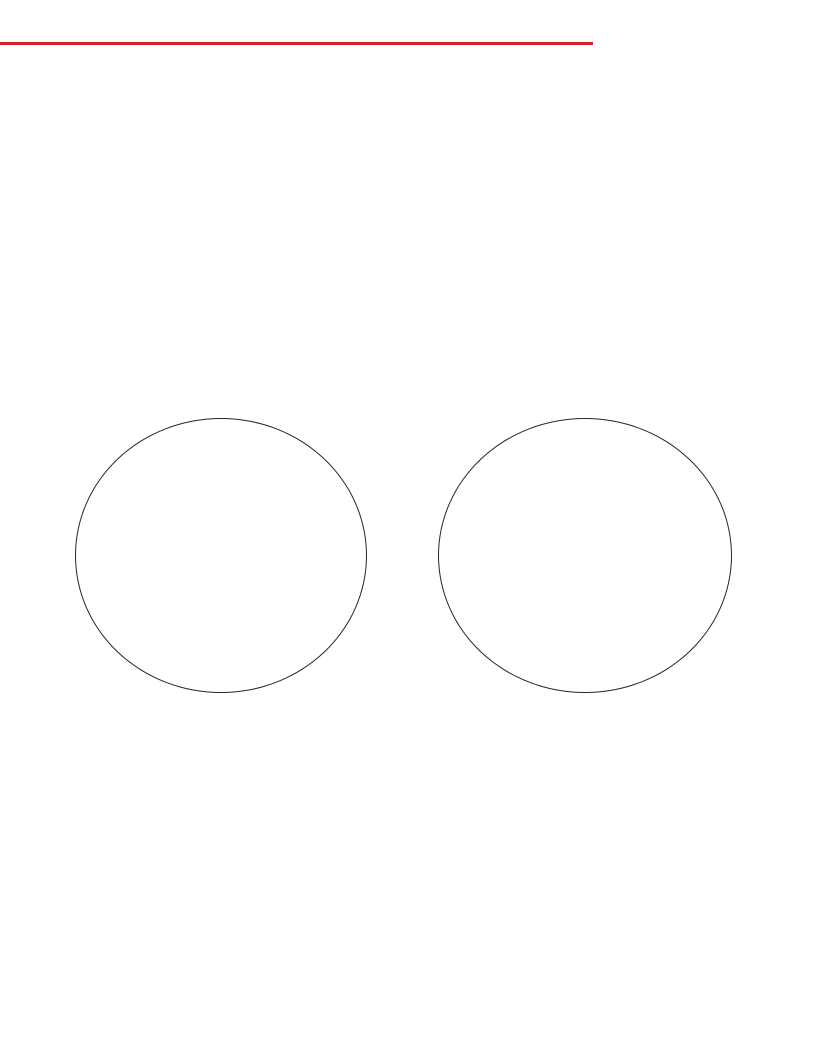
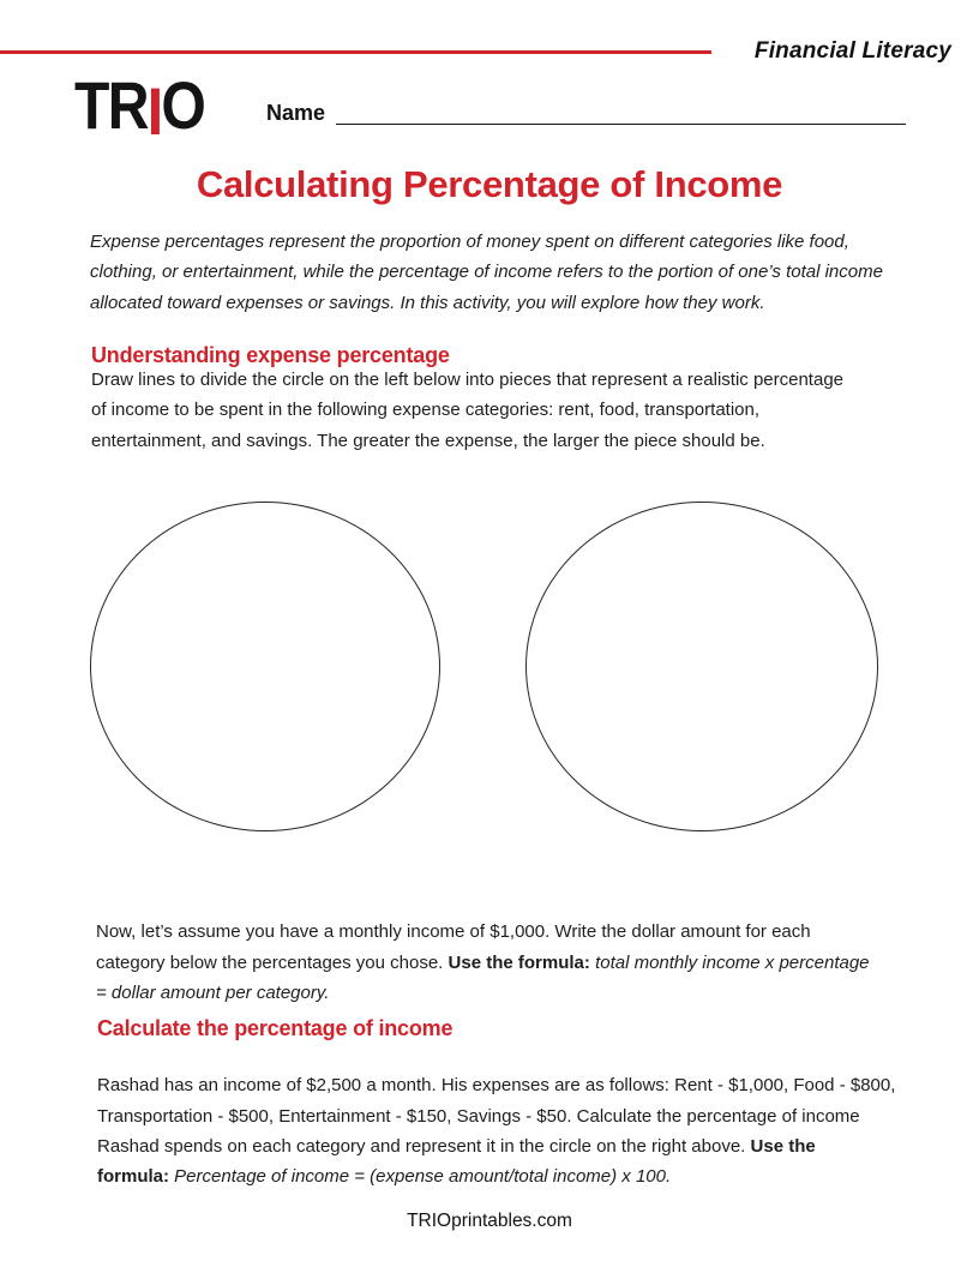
+ Financial Literacy
+ TRIO
+ Name
+ Calculating Percentage of Income
+ Expense percentages represent the proportion of money spent on different categories like food,
+ clothing, or entertainment, while the percentage of income refers to the portion of one’s total income
+ allocated toward expenses or savings. In this activity, you will explore how they work.
+ Understanding expense percentage
+ Draw lines to divide the circle on the left below into pieces that represent a realistic percentage
+ of income to be spent in the following expense categories: rent, food, transportation,
+ entertainment, and savings. The greater the expense, the larger the piece should be.
+ Now, let’s assume you have a monthly income of $1,000. Write the dollar amount for each
+ category below the percentages you chose. Use the formula: total monthly income x percentage
+ = dollar amount per category.
+ Calculate the percentage of income
+ Rashad has an income of $2,500 a month. His expenses are as follows: Rent - $1,000, Food - $800,
+ Transportation - $500, Entertainment - $150, Savings - $50. Calculate the percentage of income
+ Rashad spends on each category and represent it in the circle on the right above. Use the
+ formula: Percentage of income = (expense amount/total income) x 100.
+ TRIOprintables.com
